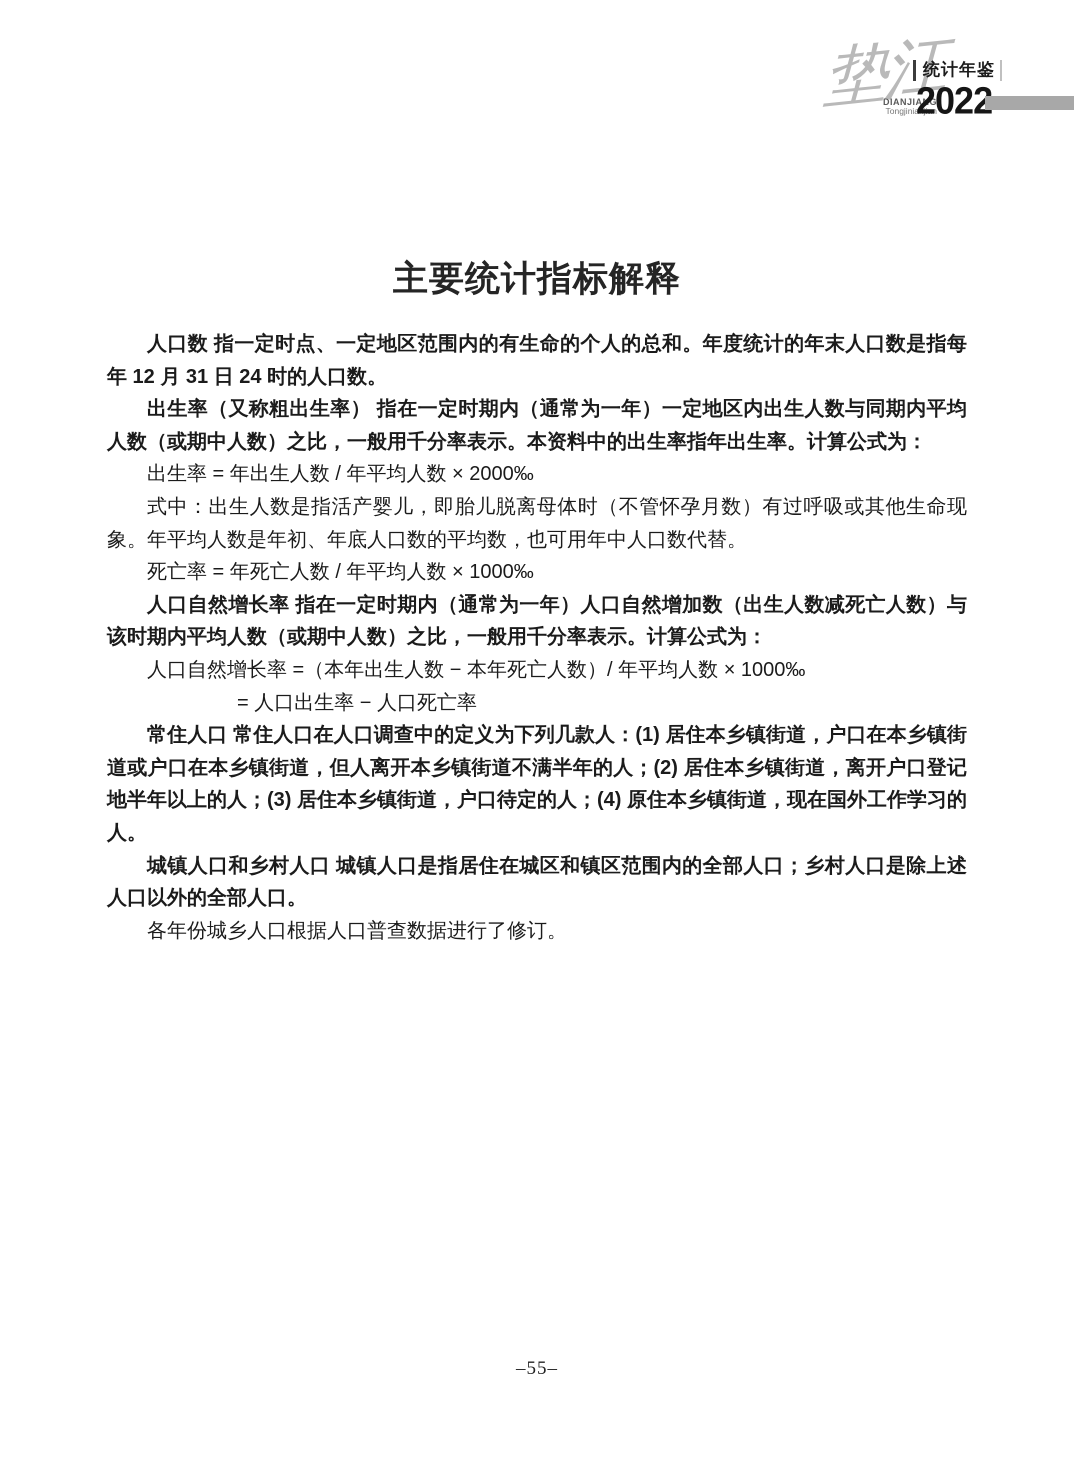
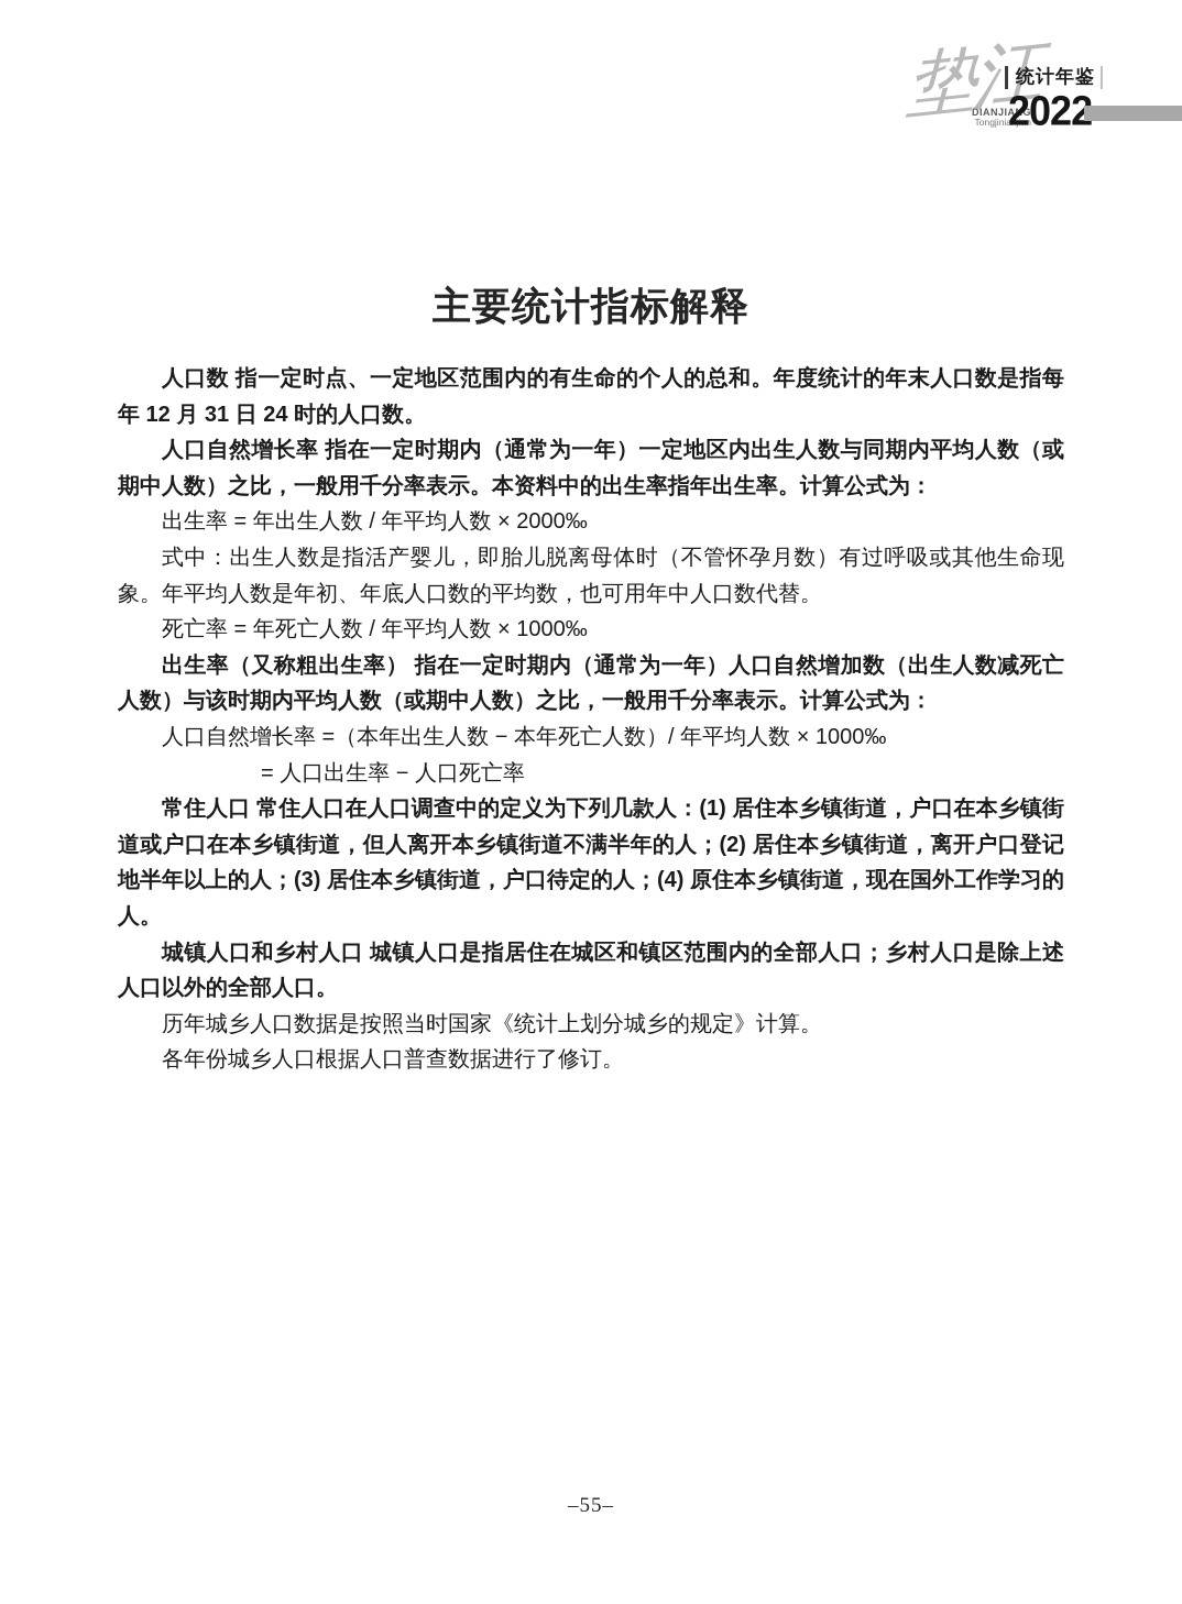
  DIANJIANG
  Tongjinianjian
  统计年鉴
  2022
  主要统计指标解释
  人口数 指一定时点、一定地区范围内的有生命的个人的总和。年度统计的年末人口数是指每年 12 月 31 日 24 时的人口数。
- 出生率（又称粗出生率） 指在一定时期内（通常为一年）一定地区内出生人数与同期内平均人数（或期中人数）之比，一般用千分率表示。本资料中的出生率指年出生率。计算公式为：
+ 人口自然增长率 指在一定时期内（通常为一年）一定地区内出生人数与同期内平均人数（或期中人数）之比，一般用千分率表示。本资料中的出生率指年出生率。计算公式为：
  出生率 = 年出生人数 / 年平均人数 × 2000‰
  式中：出生人数是指活产婴儿，即胎儿脱离母体时（不管怀孕月数）有过呼吸或其他生命现象。年平均人数是年初、年底人口数的平均数，也可用年中人口数代替。
  死亡率 = 年死亡人数 / 年平均人数 × 1000‰
- 人口自然增长率 指在一定时期内（通常为一年）人口自然增加数（出生人数减死亡人数）与该时期内平均人数（或期中人数）之比，一般用千分率表示。计算公式为：
+ 出生率（又称粗出生率） 指在一定时期内（通常为一年）人口自然增加数（出生人数减死亡人数）与该时期内平均人数（或期中人数）之比，一般用千分率表示。计算公式为：
  人口自然增长率 =（本年出生人数 − 本年死亡人数）/ 年平均人数 × 1000‰
  = 人口出生率 − 人口死亡率
  常住人口 常住人口在人口调查中的定义为下列几款人：(1) 居住本乡镇街道，户口在本乡镇街道或户口在本乡镇街道，但人离开本乡镇街道不满半年的人；(2) 居住本乡镇街道，离开户口登记地半年以上的人；(3) 居住本乡镇街道，户口待定的人；(4) 原住本乡镇街道，现在国外工作学习的人。
  城镇人口和乡村人口 城镇人口是指居住在城区和镇区范围内的全部人口；乡村人口是除上述人口以外的全部人口。
+ 历年城乡人口数据是按照当时国家《统计上划分城乡的规定》计算。
  各年份城乡人口根据人口普查数据进行了修订。
  –55–
